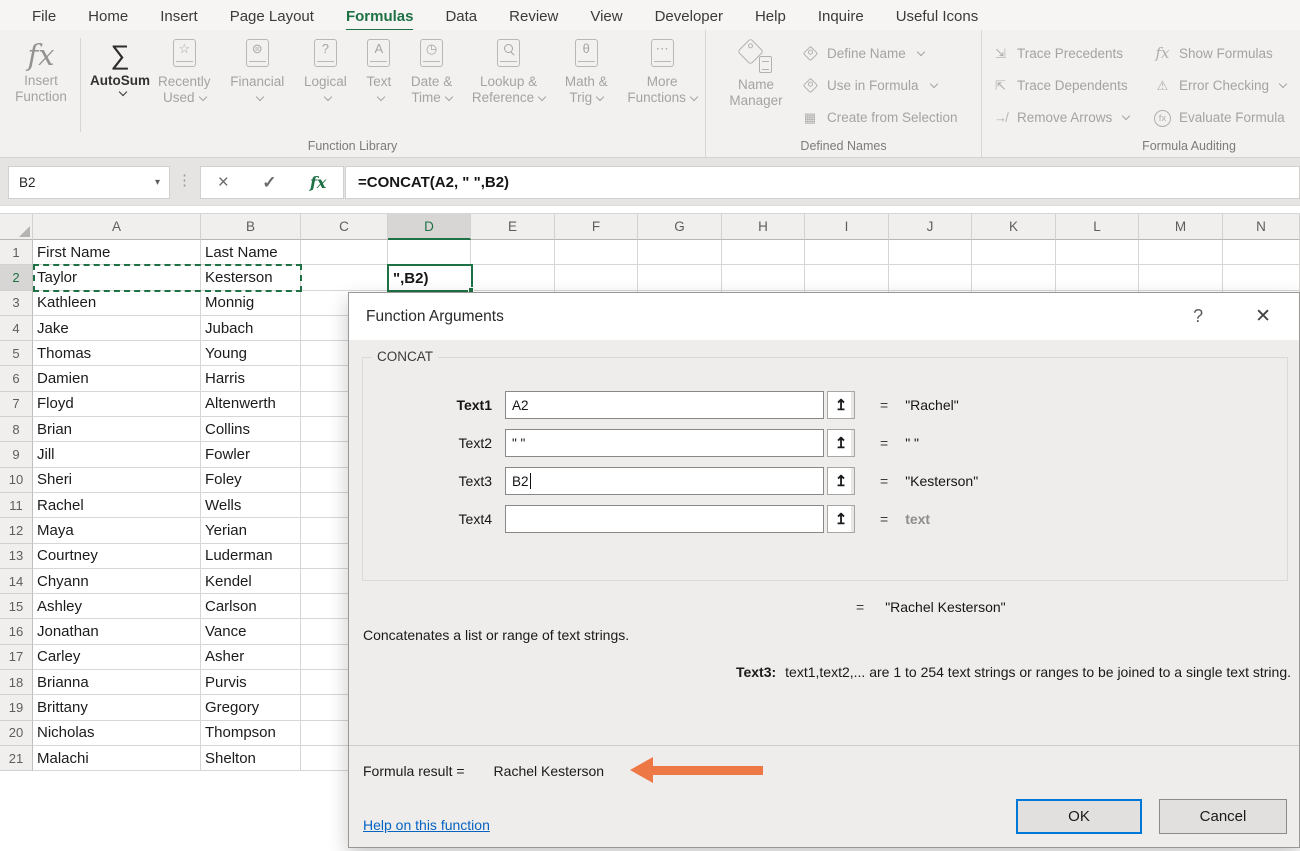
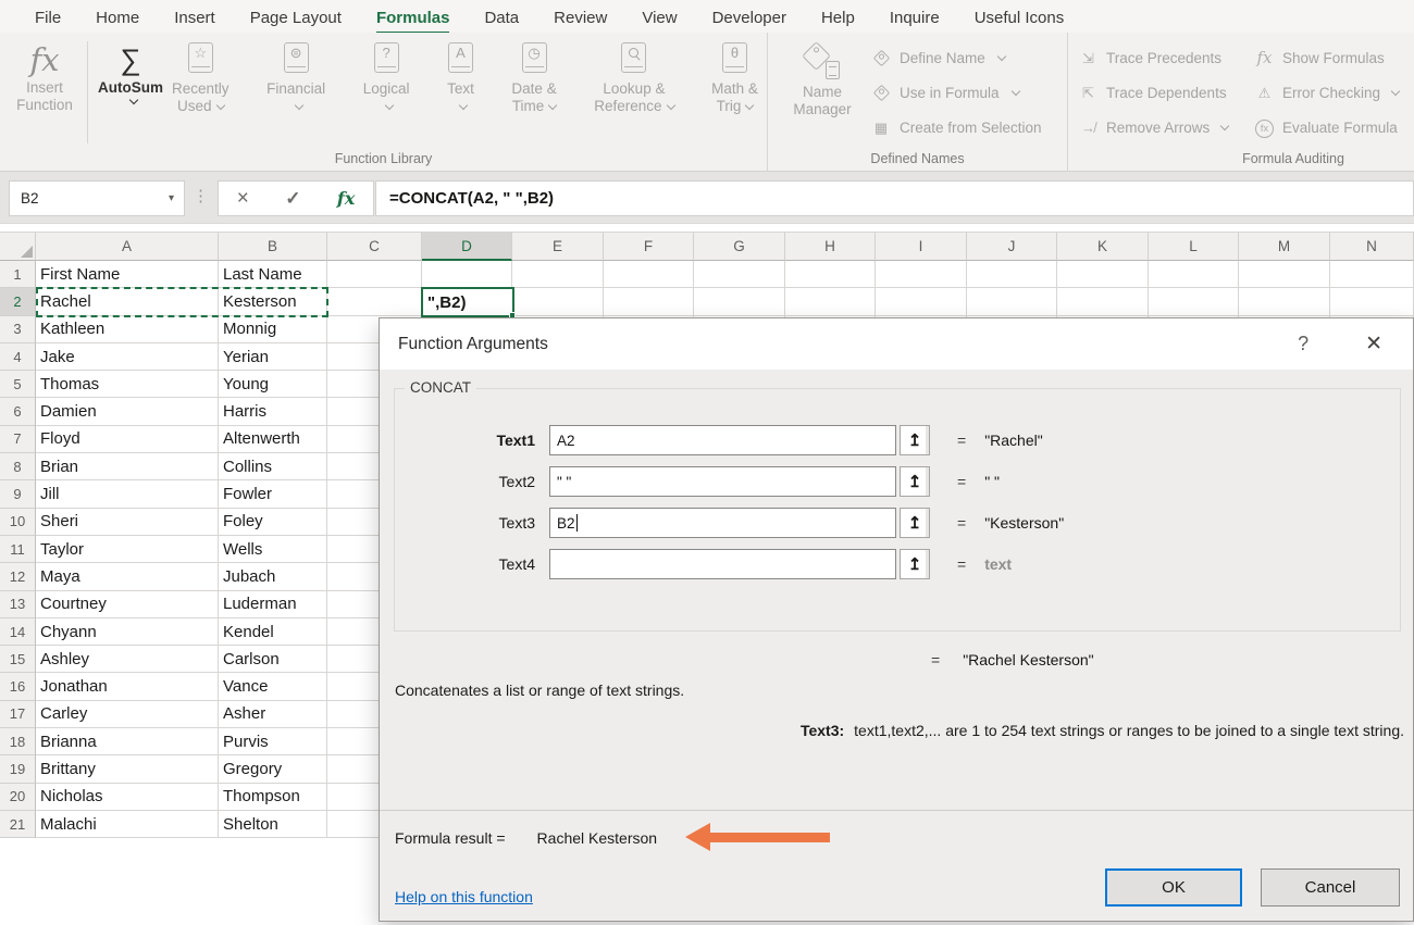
  File
  Home
  Insert
  Page Layout
  Formulas
  Data
  Review
  View
  Developer
  Help
  Inquire
  Useful Icons
  fx
  Insert
  Function
  ∑
  AutoSum
  ☆
  Recently
  Used
  ⊜
  Financial
  ?
  Logical
  A
  Text
  ◷
  Date &
  Time
  Lookup &
  Reference
  θ
  Math &
  Trig
- ⋯
- More
- Functions
  Function Library
  Name
  Manager
  Define Name
  Use in Formula
  ▦
  Create from Selection
  Defined Names
  ⇲
  Trace Precedents
  ⇱
  Trace Dependents
  ↛
  Remove Arrows
  fx
  Show Formulas
  ⚠
  Error Checking
  fx
  Evaluate Formula
  Formula Auditing
  B2
  ▾
  ⋮
  ×
  ✓
  fx
  =CONCAT(A2, " ",B2)
  A
  B
  C
  D
  E
  F
  G
  H
  I
  J
  K
  L
  M
  N
  1
  First Name
  Last Name
  2
- Taylor
+ Rachel
  Kesterson
  3
  Kathleen
  Monnig
  4
  Jake
- Jubach
+ Yerian
  5
  Thomas
  Young
  6
  Damien
  Harris
  7
  Floyd
  Altenwerth
  8
  Brian
  Collins
  9
  Jill
  Fowler
  10
  Sheri
  Foley
  11
- Rachel
+ Taylor
  Wells
  12
  Maya
- Yerian
+ Jubach
  13
  Courtney
  Luderman
  14
  Chyann
  Kendel
  15
  Ashley
  Carlson
  16
  Jonathan
  Vance
  17
  Carley
  Asher
  18
  Brianna
  Purvis
  19
  Brittany
  Gregory
  20
  Nicholas
  Thompson
  21
  Malachi
  Shelton
  ",B2)
  Function Arguments
  ?
  ✕
  CONCAT
  Text1
  A2
  ↥
  =
  "Rachel"
  Text2
  " "
  ↥
  =
  " "
  Text3
  B2
  ↥
  =
  "Kesterson"
  Text4
  ↥
  =
  text
  =
  "Rachel Kesterson"
  Concatenates a list or range of text strings.
  Text3:
  text1,text2,... are 1 to 254 text strings or ranges to be joined to a single text string.
  Formula result =
  Rachel Kesterson
  Help on this function
  OK
  Cancel
